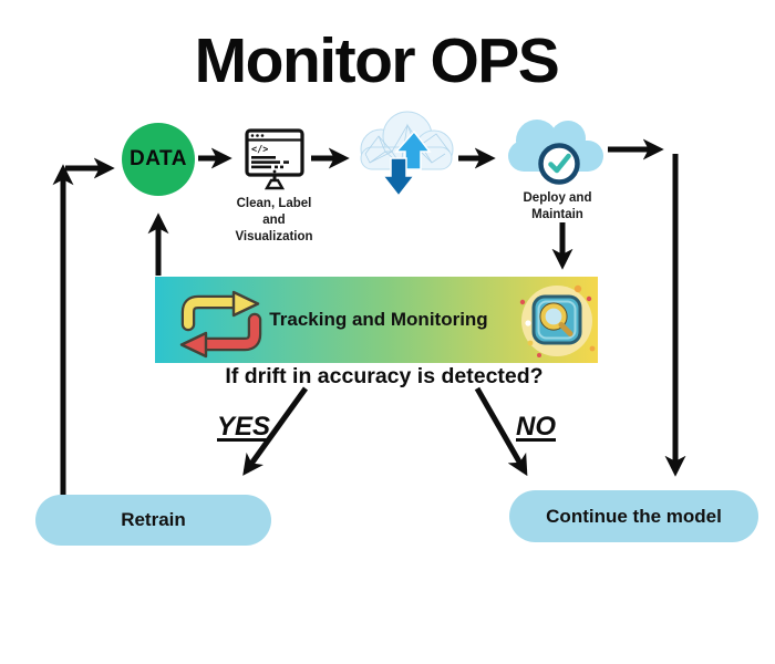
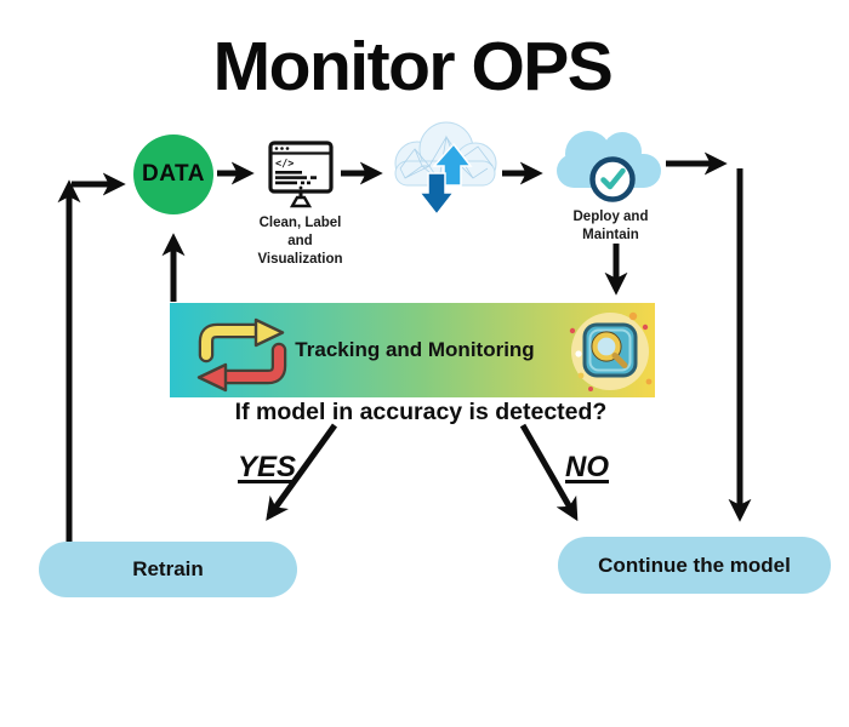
  Monitor OPS
  DATA
  </>
  Clean, Label
  and
  Visualization
  Deploy and
  Maintain
  Tracking and Monitoring
- If drift in accuracy is detected?
+ If model in accuracy is detected?
  YES
  NO
  Retrain
  Continue the model
